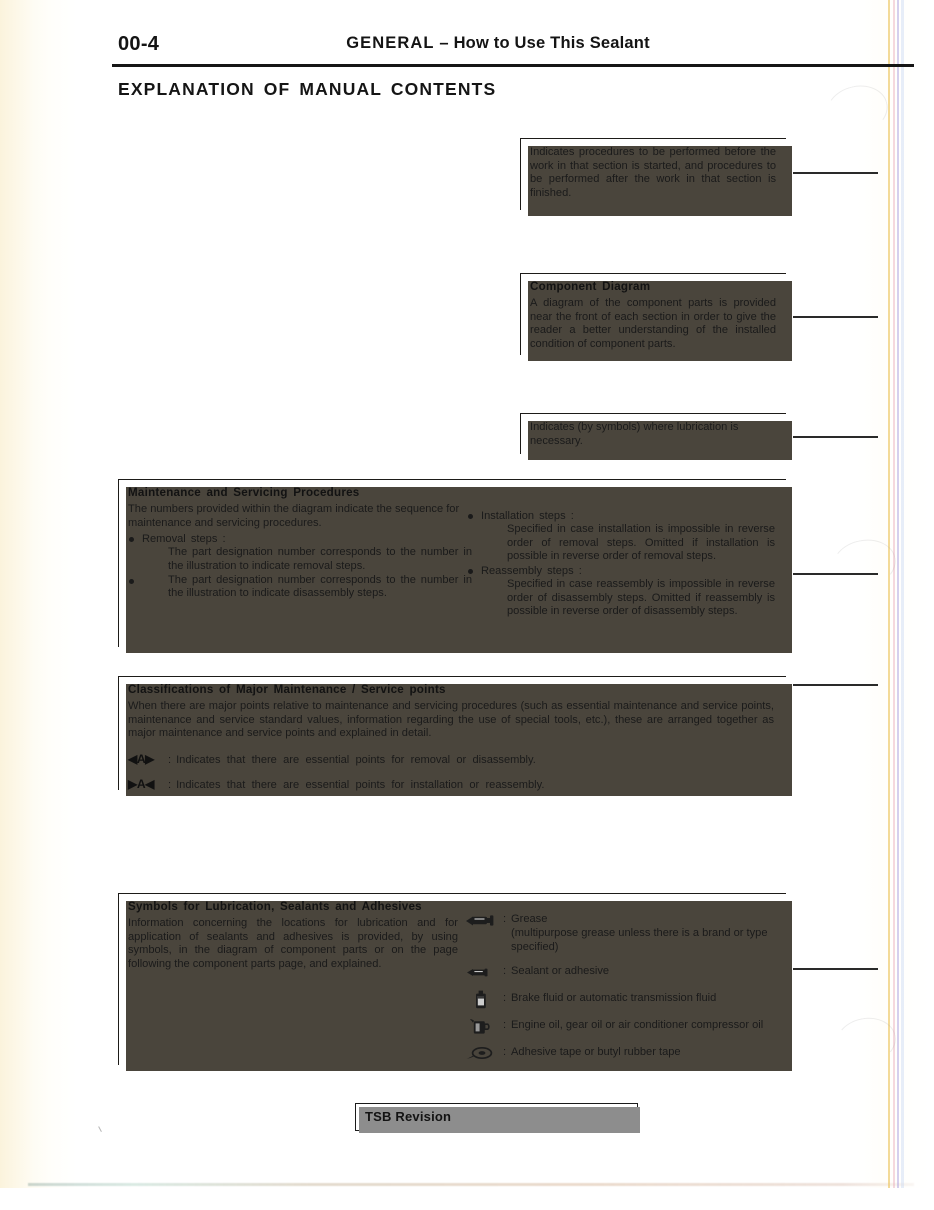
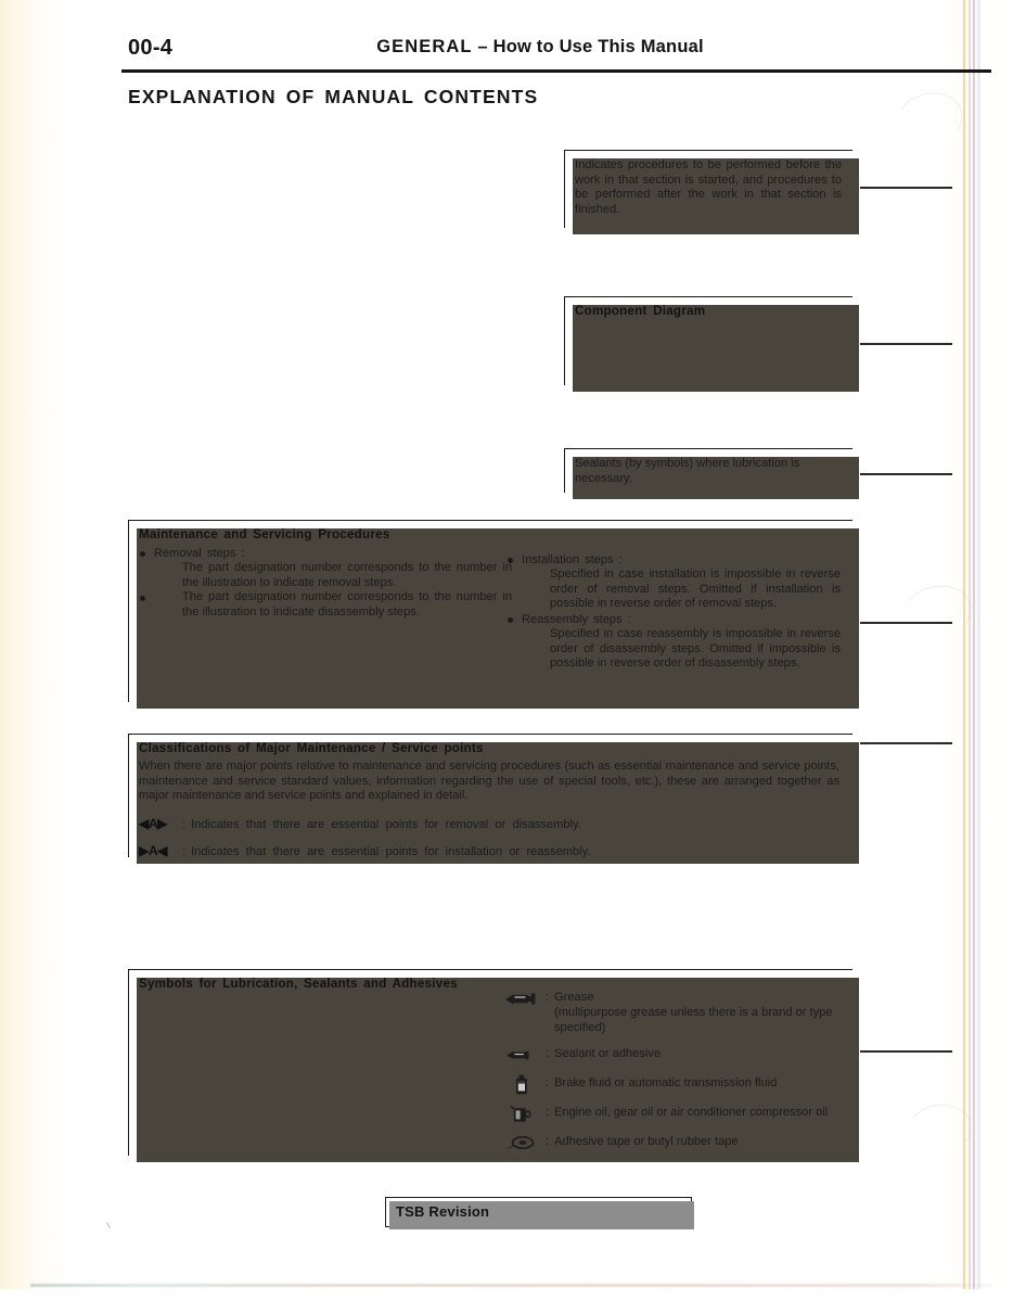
  00-4
- GENERAL – How to Use This Sealant
+ GENERAL – How to Use This Manual
  EXPLANATION OF MANUAL CONTENTS
  Indicates procedures to be performed before the work in that section is started, and procedures to be performed after the work in that section is finished.
  Component Diagram
- A diagram of the component parts is provided near the front of each section in order to give the reader a better understanding of the installed condition of component parts.
- Indicates (by symbols) where lubrication is necessary.
+ Sealants (by symbols) where lubrication is necessary.
  Maintenance and Servicing Procedures
- The numbers provided within the diagram indicate the sequence for maintenance and servicing procedures.
  Removal steps :
  The part designation number corresponds to the number i the illustration to indicate removal steps.
  The part designation number corresponds to the number i the illustration to indicate disassembly steps.
  Installation steps :
  Specified in case installation is impossible in reverse order of removal steps. Omitted if installation is possible in reverse order of removal steps.
  Reassembly steps :
- Specified in case reassembly is impossible in reverse order of disassembly steps. Omitted if reassembly is possible in reverse order of disassembly steps.
+ Specified in case reassembly is impossible in reverse order of disassembly steps. Omitted if impossible is possible in reverse order of disassembly steps.
  Classifications of Major Maintenance / Service points
  When there are major points relative to maintenance and servicing procedures (such as essential maintenance and service points, maintenance and service standard values, information regarding the use of special tools, etc.), these are arranged together as major maintenance and service points and explained in detail.
  ◀A▶
  :
  Indicates that there are essential points for removal or disassembly.
  ▶A◀
  :
  Indicates that there are essential points for installation or reassembly.
  Symbols for Lubrication, Sealants and Adhesives
- Information concerning the locations for lubrication and for application of sealants and adhesives is provided, by using symbols, in the diagram of component parts or on the page following the component parts page, and explained.
  :
  Grease
  (multipurpose grease unless there is a brand or type specified)
  :
  Sealant or adhesive
  :
  Brake fluid or automatic transmission fluid
  :
  Engine oil, gear oil or air conditioner compressor oil
  :
  Adhesive tape or butyl rubber tape
  TSB Revision
